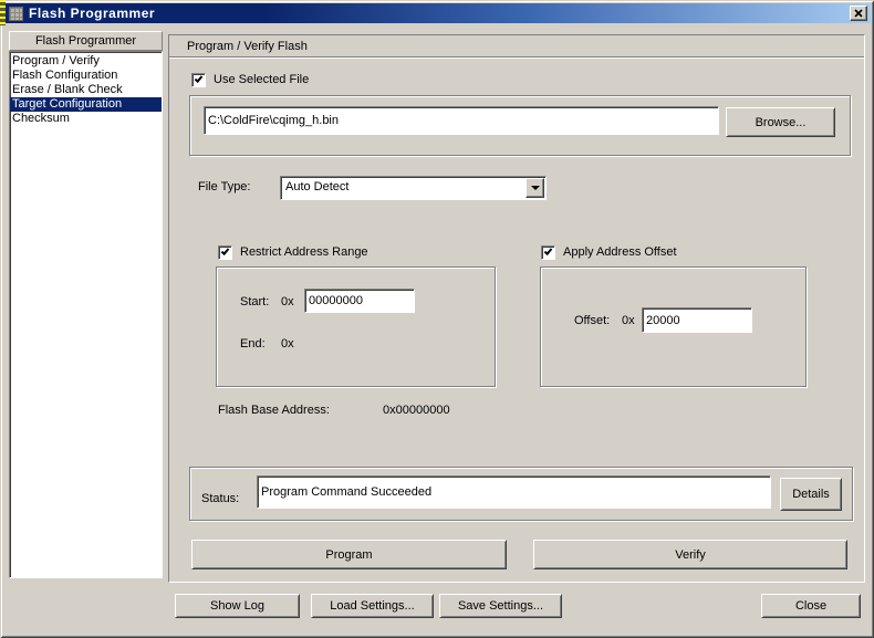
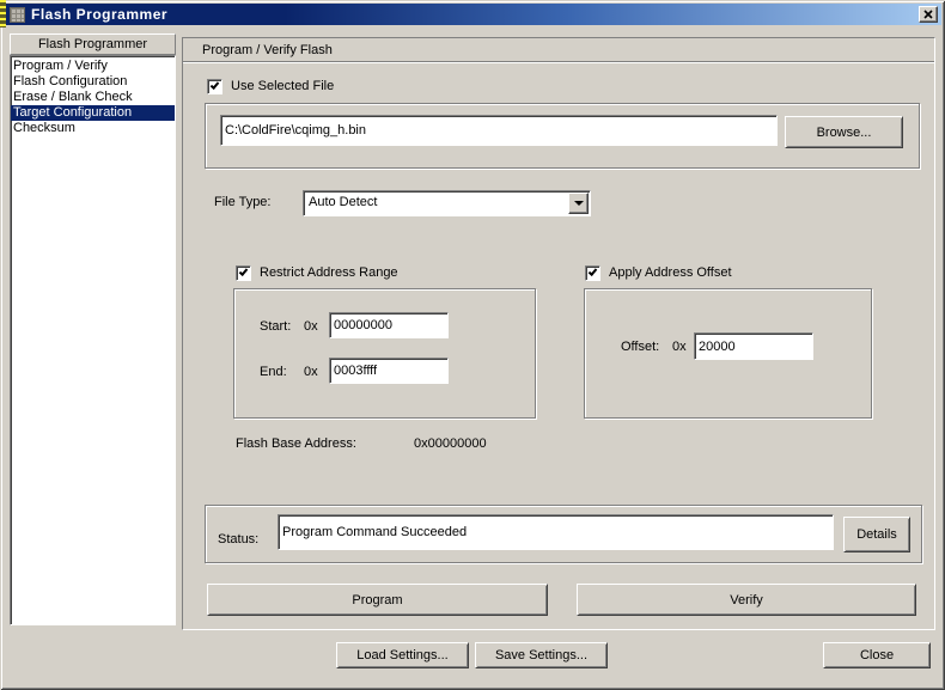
  Flash Programmer
  Flash Programmer
  Program / Verify
  Flash Configuration
  Erase / Blank Check
  Target Configuration
  Checksum
  Program / Verify Flash
  Use Selected File
  C:\ColdFire\cqimg_h.bin
  Browse...
  File Type:
  Auto Detect
  Restrict Address Range
  Start:
  0x
  00000000
  End:
  0x
+ 0003ffff
  Apply Address Offset
  Offset:
  0x
  20000
  Flash Base Address:
  0x00000000
  Status:
  Program Command Succeeded
  Details
  Program
  Verify
- Show Log
  Load Settings...
  Save Settings...
  Close
